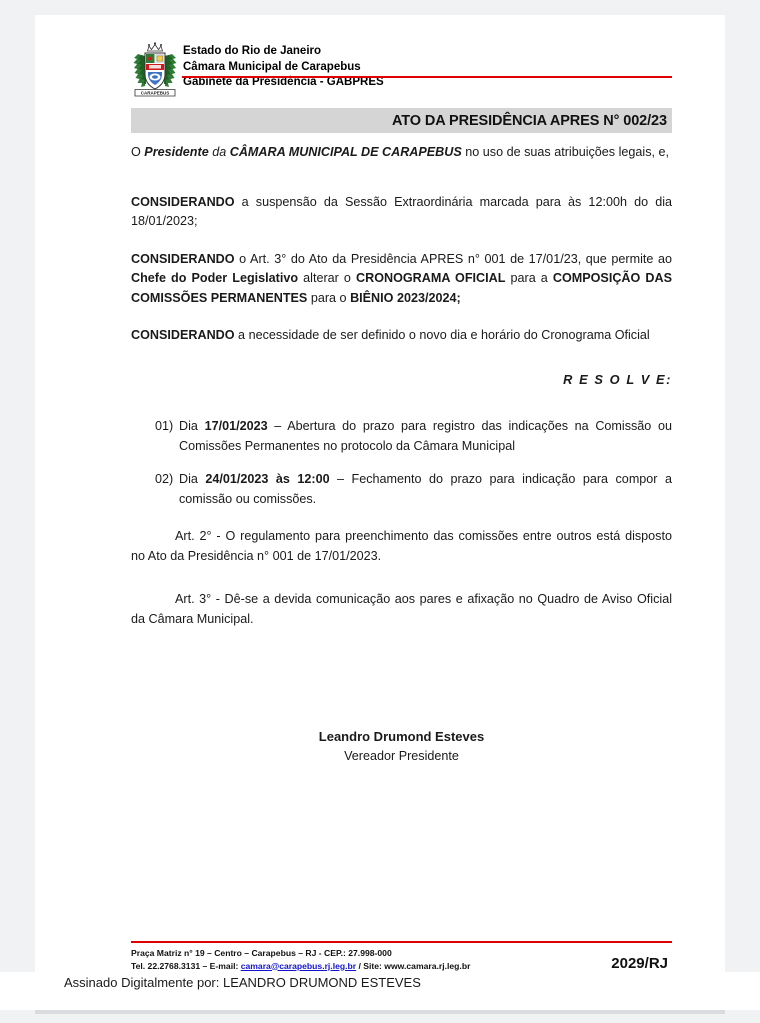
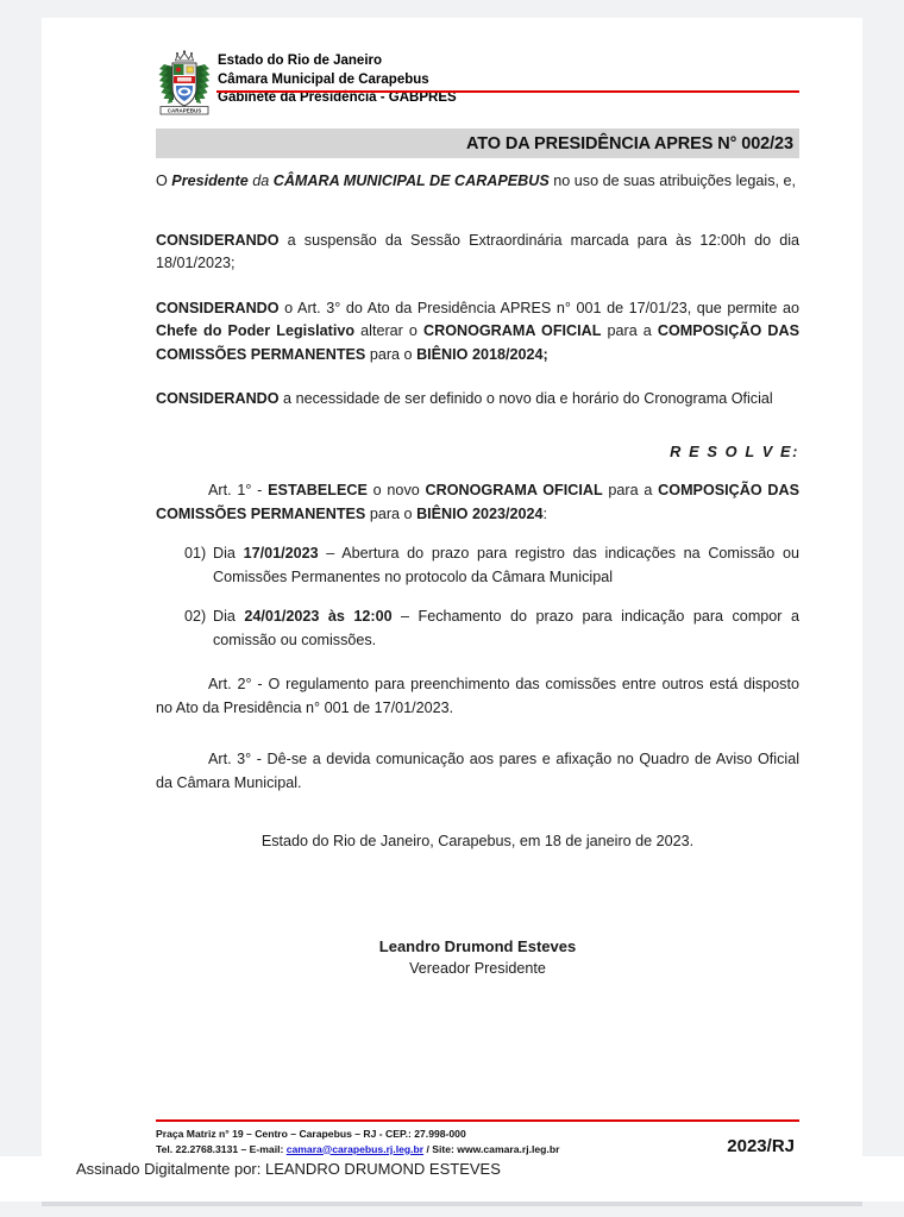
  Estado do Rio de Janeiro
  Câmara Municipal de Carapebus
  Gabinete da Presidência - GABPRES
  ATO DA PRESIDÊNCIA APRES N° 002/23
  O Presidente da CÂMARA MUNICIPAL DE CARAPEBUS no uso de suas atribuições legais, e,
  CONSIDERANDO a suspensão da Sessão Extraordinária marcada para às 12:00h do dia 18/01/2023;
- CONSIDERANDO o Art. 3° do Ato da Presidência APRES n° 001 de 17/01/23, que permite ao Chefe do Poder Legislativo alterar o CRONOGRAMA OFICIAL para a COMPOSIÇÃO DAS COMISSÕES PERMANENTES para o BIÊNIO 2023/2024;
+ CONSIDERANDO o Art. 3° do Ato da Presidência APRES n° 001 de 17/01/23, que permite ao Chefe do Poder Legislativo alterar o CRONOGRAMA OFICIAL para a COMPOSIÇÃO DAS COMISSÕES PERMANENTES para o BIÊNIO 2018/2024;
  CONSIDERANDO a necessidade de ser definido o novo dia e horário do Cronograma Oficial
  R E S O L V E:
+ Art. 1° - ESTABELECE o novo CRONOGRAMA OFICIAL para a COMPOSIÇÃO DAS COMISSÕES PERMANENTES para o BIÊNIO 2023/2024:
  01)
  Dia 17/01/2023 – Abertura do prazo para registro das indicações na Comissão ou Comissões Permanentes no protocolo da Câmara Municipal
  02)
  Dia 24/01/2023 às 12:00 – Fechamento do prazo para indicação para compor a comissão ou comissões.
  Art. 2° - O regulamento para preenchimento das comissões entre outros está disposto no Ato da Presidência n° 001 de 17/01/2023.
  Art. 3° - Dê-se a devida comunicação aos pares e afixação no Quadro de Aviso Oficial da Câmara Municipal.
+ Estado do Rio de Janeiro, Carapebus, em 18 de janeiro de 2023.
  Leandro Drumond Esteves
  Vereador Presidente
  Praça Matriz n° 19 – Centro – Carapebus – RJ - CEP.: 27.998-000
  Tel. 22.2768.3131 – E-mail: camara@carapebus.rj.leg.br / Site: www.camara.rj.leg.br
- 2029/RJ
+ 2023/RJ
  Assinado Digitalmente por: LEANDRO DRUMOND ESTEVES
